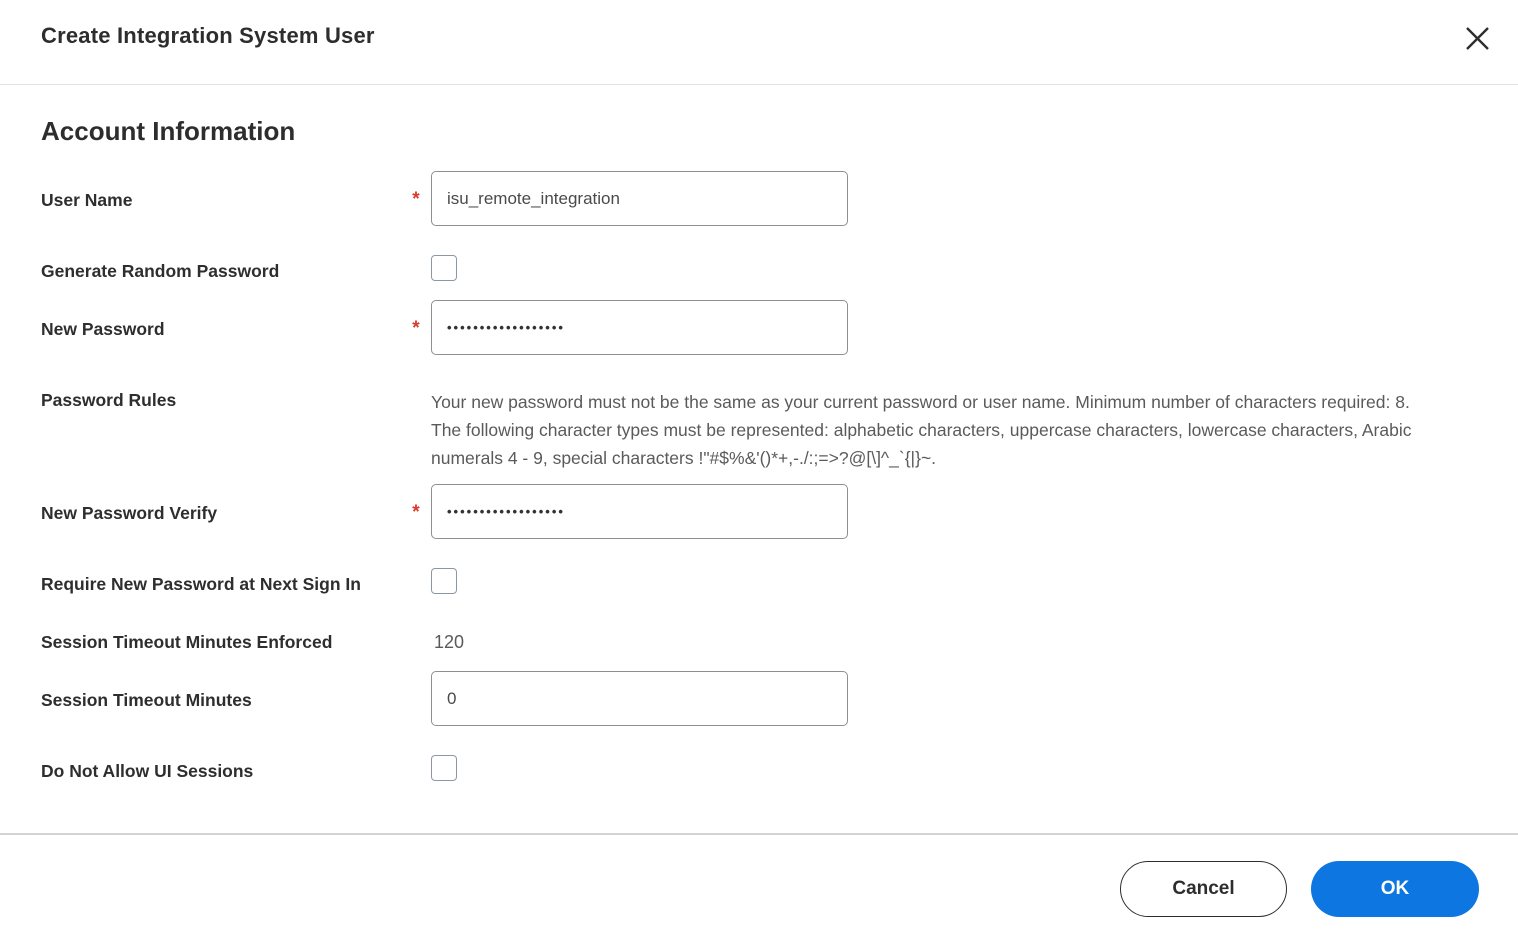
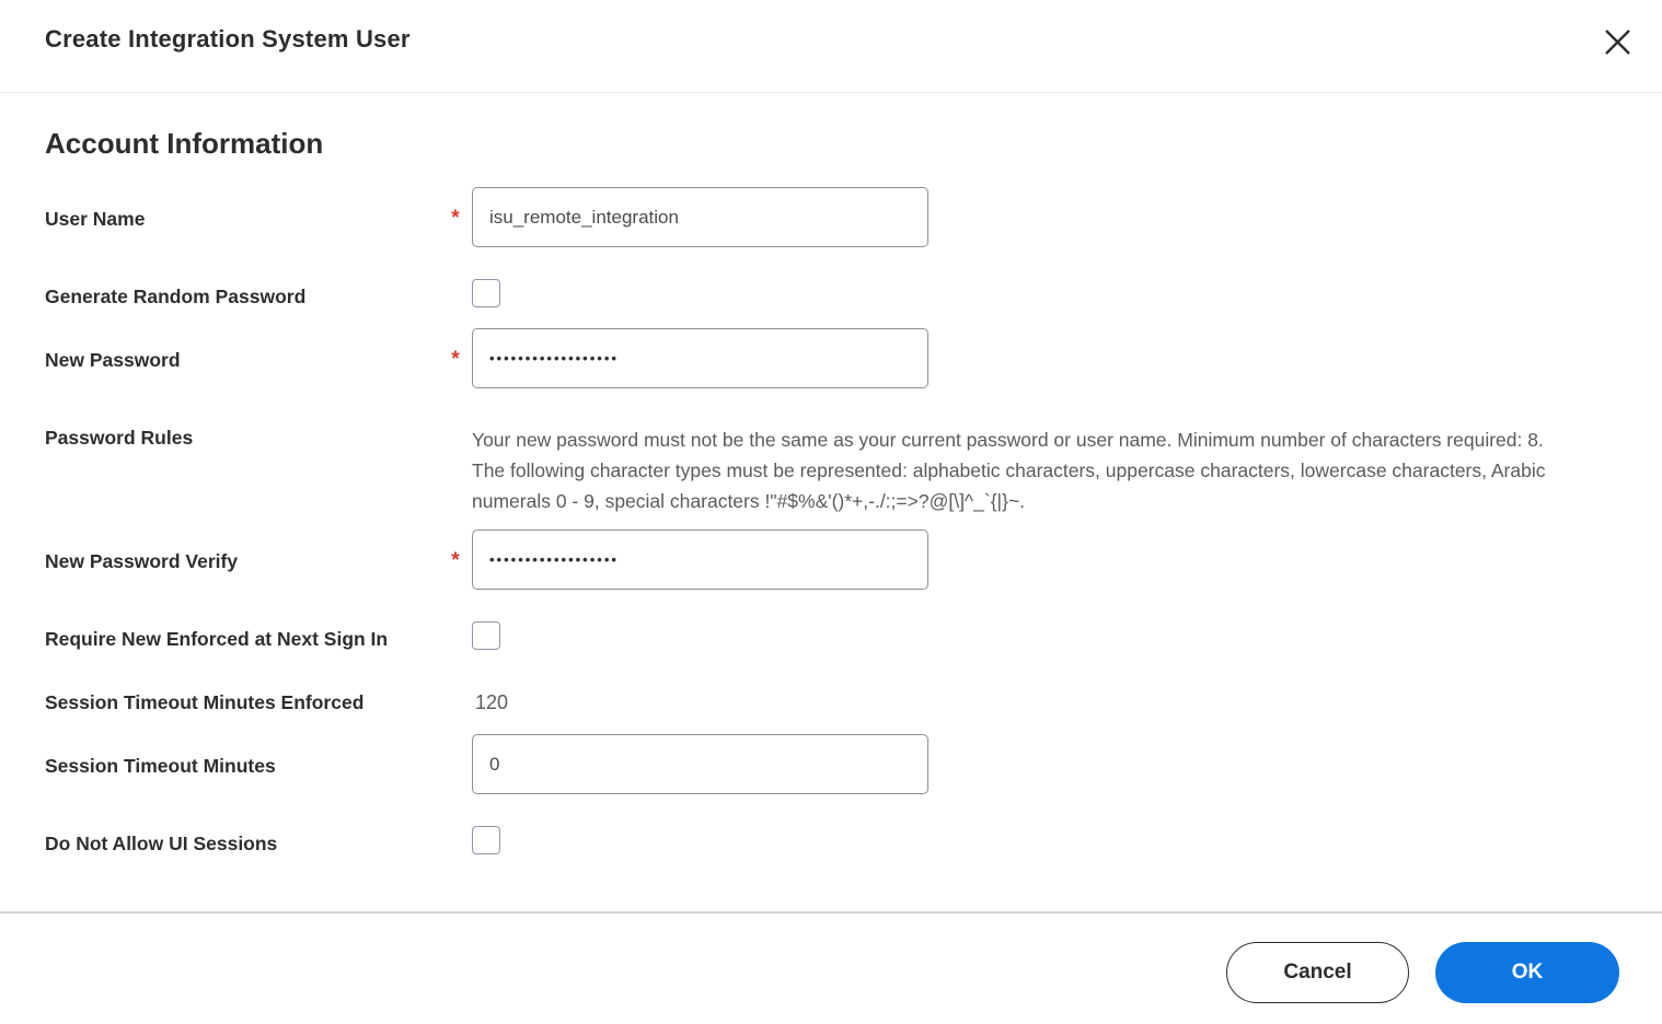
  Create Integration System User
  Account Information
  User Name
  *
  isu_remote_integration
  Generate Random Password
  New Password
  *
  ••••••••••••••••••
  Password Rules
- Your new password must not be the same as your current password or user name. Minimum number of characters required: 8. The following character types must be represented: alphabetic characters, uppercase characters, lowercase characters, Arabic numerals 4 - 9, special characters !"#$%&'()*+,-./:;=>?@[\]^_`{|}~.
+ Your new password must not be the same as your current password or user name. Minimum number of characters required: 8. The following character types must be represented: alphabetic characters, uppercase characters, lowercase characters, Arabic numerals 0 - 9, special characters !"#$%&'()*+,-./:;=>?@[\]^_`{|}~.
  New Password Verify
  *
  ••••••••••••••••••
- Require New Password at Next Sign In
+ Require New Enforced at Next Sign In
  Session Timeout Minutes Enforced
  120
  Session Timeout Minutes
  0
  Do Not Allow UI Sessions
  Cancel
  OK
